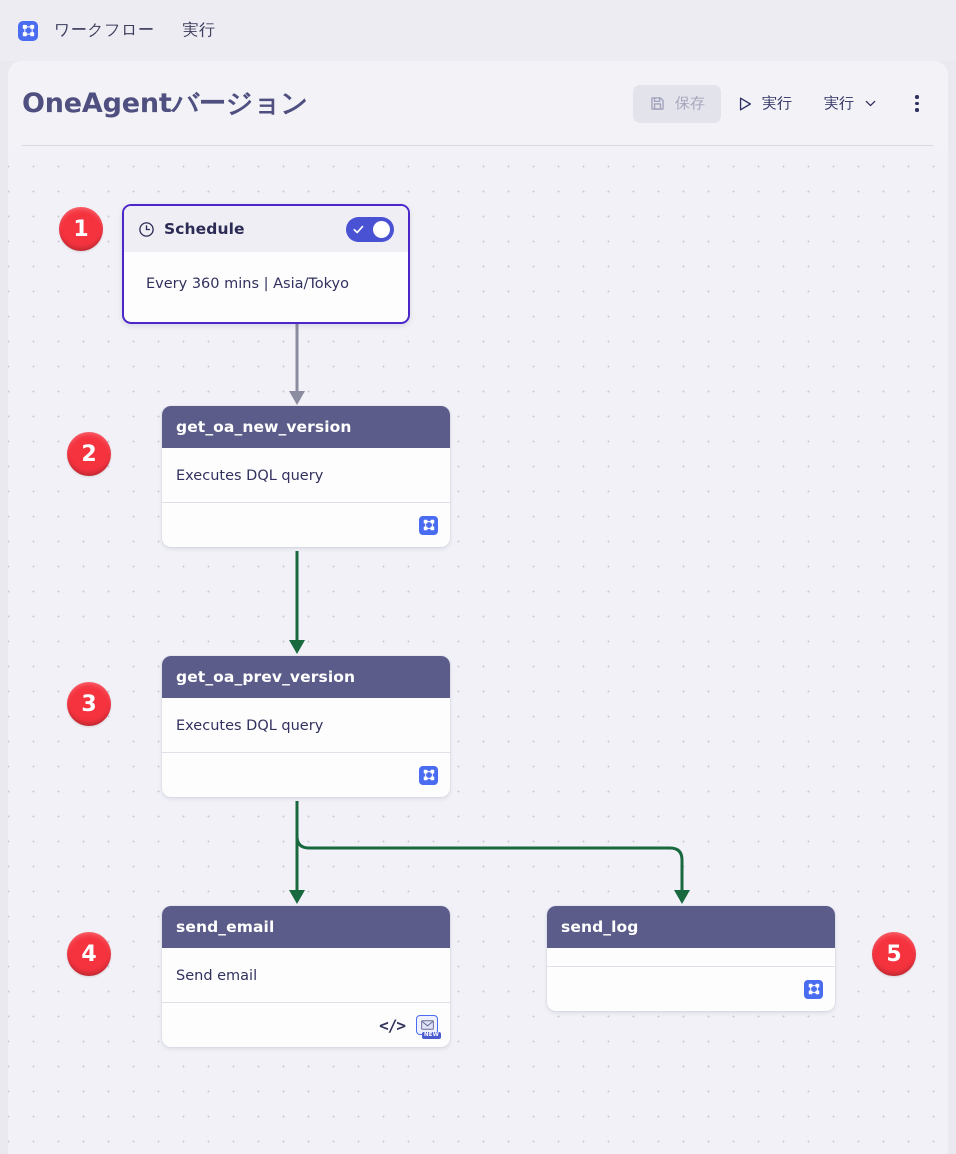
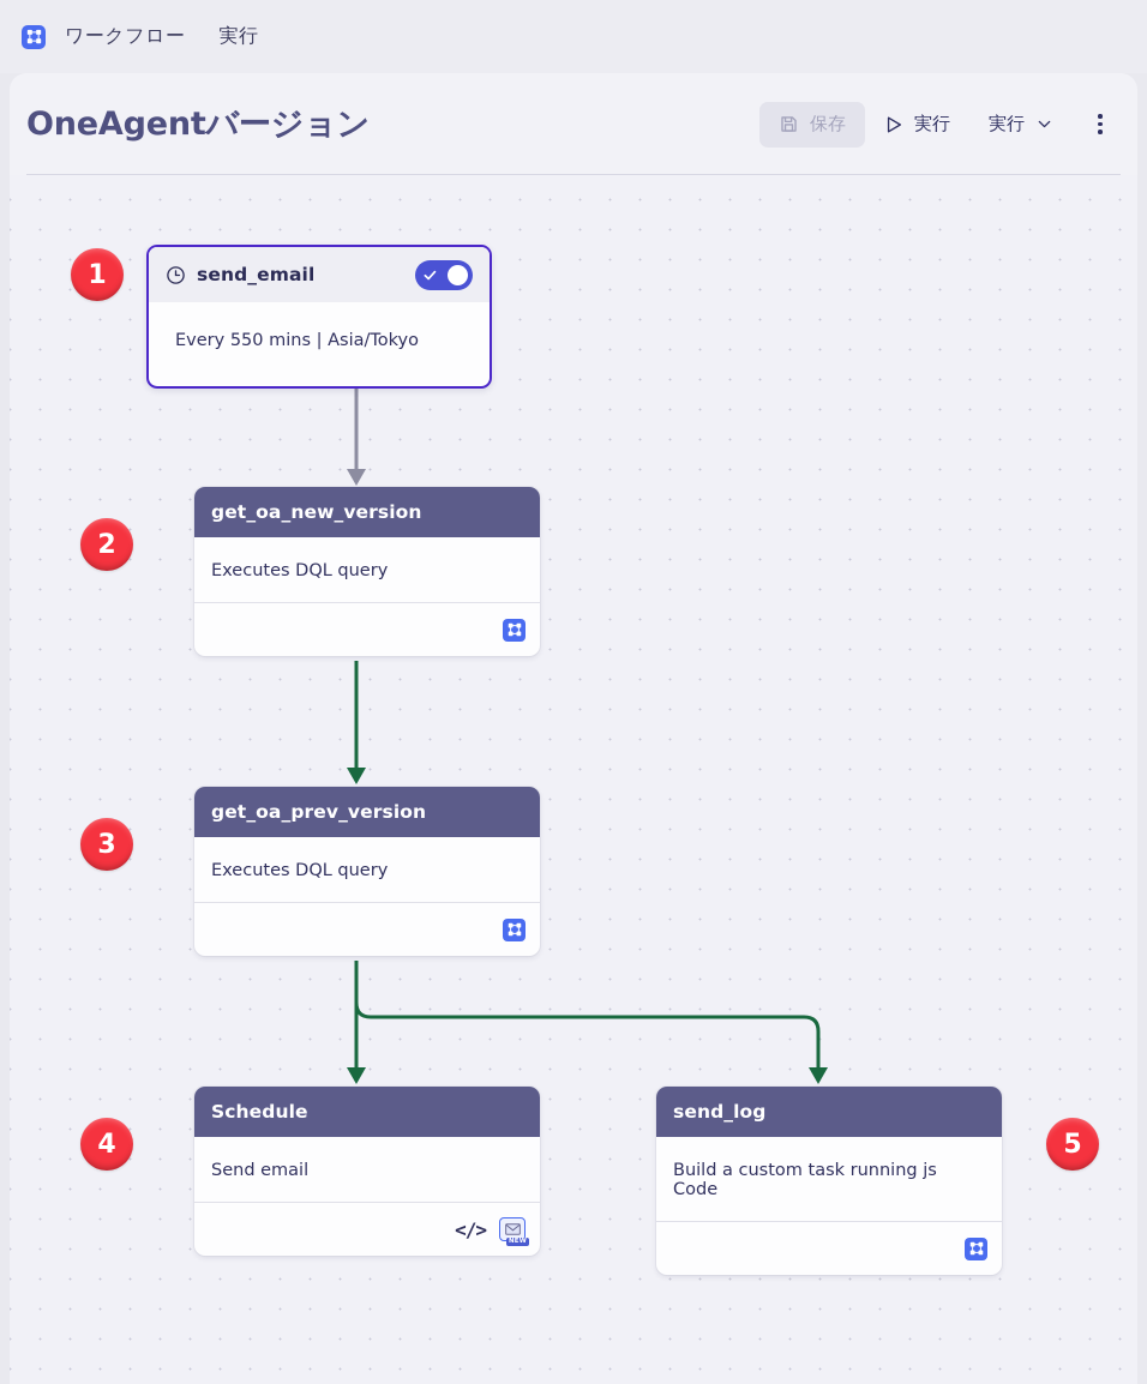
  ワークフロー
  実行
  OneAgentバージョン
  保存
  実行
  実行
  1
- Schedule
+ send_email
- Every 360 mins | Asia/Tokyo
+ Every 550 mins | Asia/Tokyo
  2
  get_oa_new_version
  Executes DQL query
  3
  get_oa_prev_version
  Executes DQL query
  4
- send_email
+ Schedule
  Send email
  </>
  5
  send_log
+ Build a custom task running js Code
